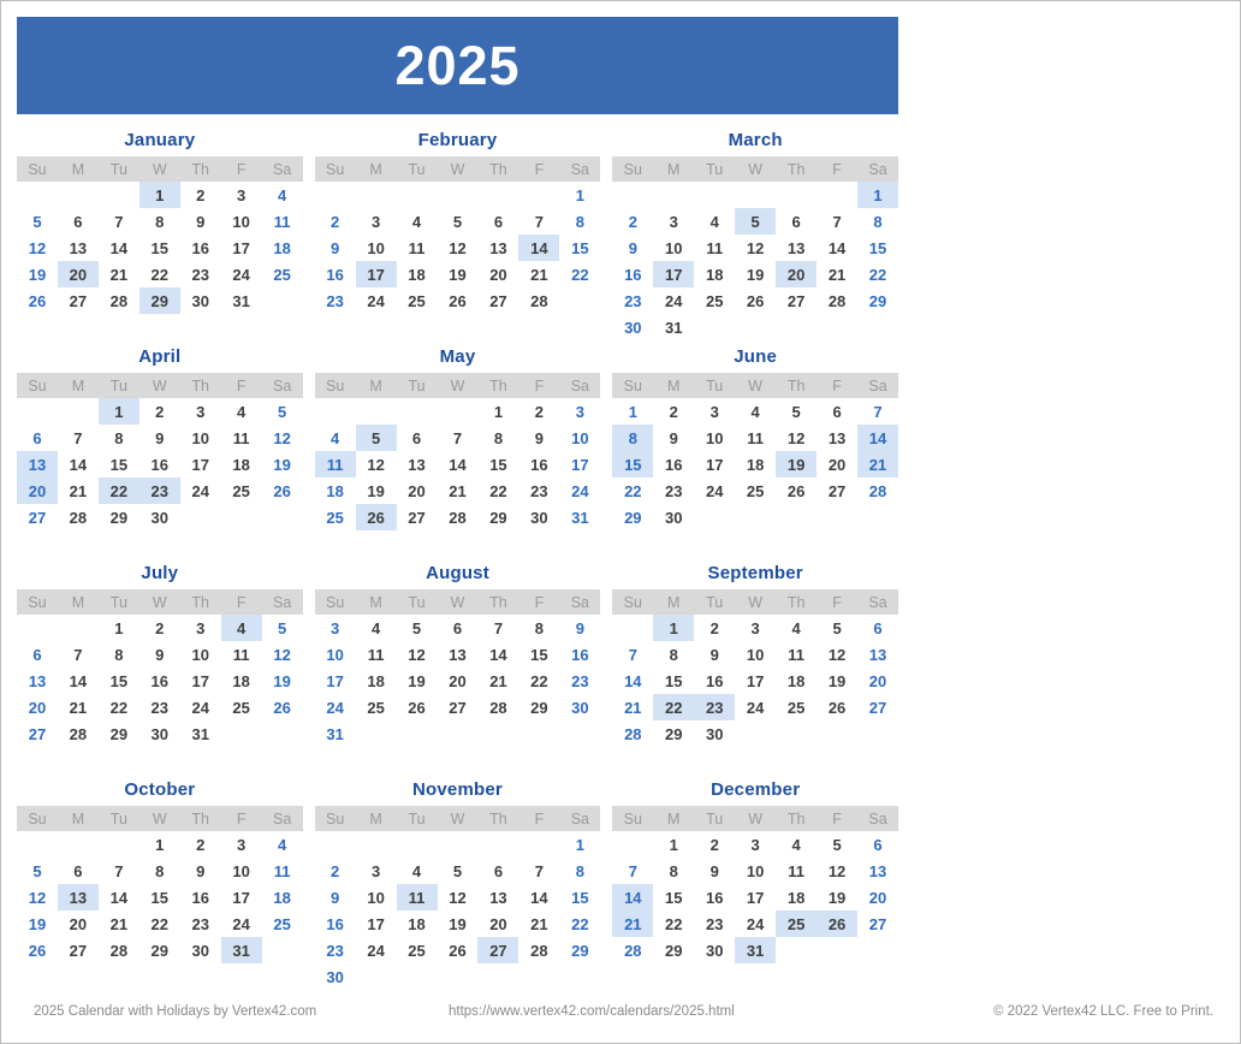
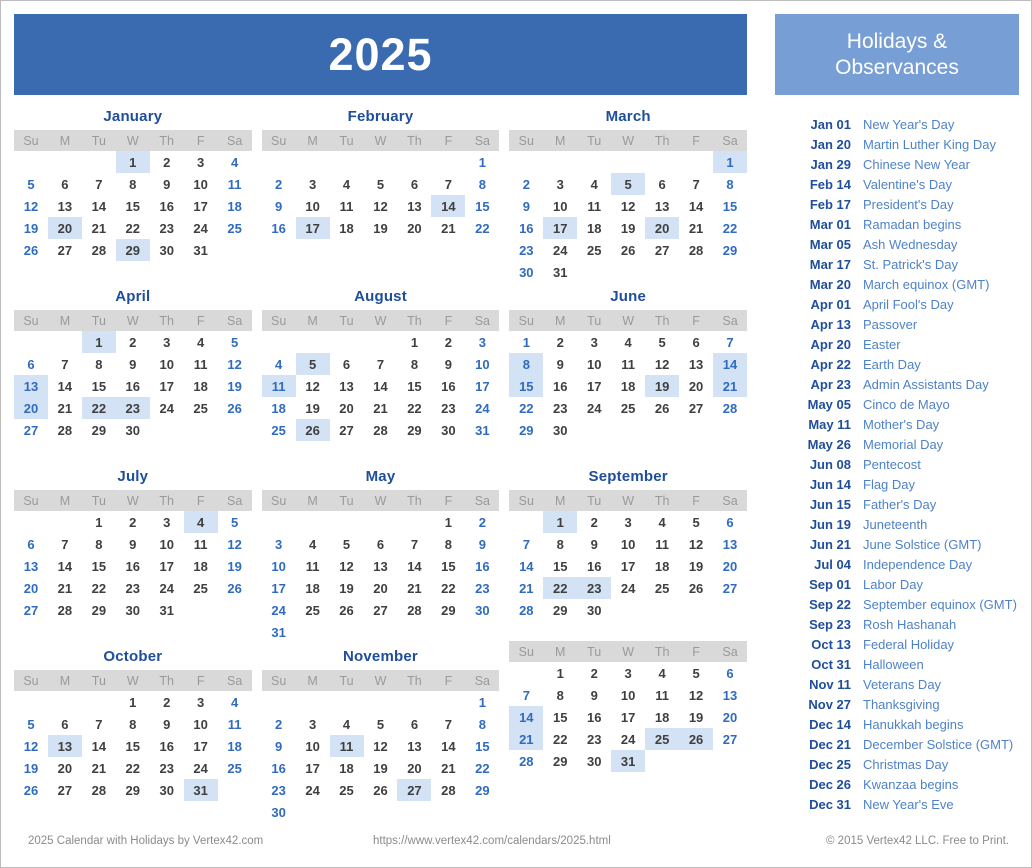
  2025
  January
  Su	M	Tu	W	Th	F	Sa
  			1	2	3	4
  5	6	7	8	9	10	11
  12	13	14	15	16	17	18
  19	20	21	22	23	24	25
  26	27	28	29	30	31
  February
  Su	M	Tu	W	Th	F	Sa
  						1
  2	3	4	5	6	7	8
  9	10	11	12	13	14	15
  16	17	18	19	20	21	22
- 23	24	25	26	27	28
  March
  Su	M	Tu	W	Th	F	Sa
  						1
  2	3	4	5	6	7	8
  9	10	11	12	13	14	15
  16	17	18	19	20	21	22
  23	24	25	26	27	28	29
  30	31
  April
  Su	M	Tu	W	Th	F	Sa
  		1	2	3	4	5
  6	7	8	9	10	11	12
  13	14	15	16	17	18	19
  20	21	22	23	24	25	26
  27	28	29	30
- May
+ August
  Su	M	Tu	W	Th	F	Sa
  				1	2	3
  4	5	6	7	8	9	10
  11	12	13	14	15	16	17
  18	19	20	21	22	23	24
  25	26	27	28	29	30	31
  June
  Su	M	Tu	W	Th	F	Sa
  1	2	3	4	5	6	7
  8	9	10	11	12	13	14
  15	16	17	18	19	20	21
  22	23	24	25	26	27	28
  29	30
  July
  Su	M	Tu	W	Th	F	Sa
  		1	2	3	4	5
  6	7	8	9	10	11	12
  13	14	15	16	17	18	19
  20	21	22	23	24	25	26
  27	28	29	30	31
- August
+ May
  Su	M	Tu	W	Th	F	Sa
+ 					1	2
  3	4	5	6	7	8	9
  10	11	12	13	14	15	16
  17	18	19	20	21	22	23
  24	25	26	27	28	29	30
  31
  September
  Su	M	Tu	W	Th	F	Sa
  	1	2	3	4	5	6
  7	8	9	10	11	12	13
  14	15	16	17	18	19	20
  21	22	23	24	25	26	27
  28	29	30
  October
  Su	M	Tu	W	Th	F	Sa
  			1	2	3	4
  5	6	7	8	9	10	11
  12	13	14	15	16	17	18
  19	20	21	22	23	24	25
  26	27	28	29	30	31
  November
  Su	M	Tu	W	Th	F	Sa
  						1
  2	3	4	5	6	7	8
  9	10	11	12	13	14	15
  16	17	18	19	20	21	22
  23	24	25	26	27	28	29
  30
- December
  Su	M	Tu	W	Th	F	Sa
  	1	2	3	4	5	6
  7	8	9	10	11	12	13
  14	15	16	17	18	19	20
  21	22	23	24	25	26	27
  28	29	30	31
+ Holidays &
+ Observances
+ Jan 01
+ New Year's Day
+ Jan 20
+ Martin Luther King Day
+ Jan 29
+ Chinese New Year
+ Feb 14
+ Valentine's Day
+ Feb 17
+ President's Day
+ Mar 01
+ Ramadan begins
+ Mar 05
+ Ash Wednesday
+ Mar 17
+ St. Patrick's Day
+ Mar 20
+ March equinox (GMT)
+ Apr 01
+ April Fool's Day
+ Apr 13
+ Passover
+ Apr 20
+ Easter
+ Apr 22
+ Earth Day
+ Apr 23
+ Admin Assistants Day
+ May 05
+ Cinco de Mayo
+ May 11
+ Mother's Day
+ May 26
+ Memorial Day
+ Jun 08
+ Pentecost
+ Jun 14
+ Flag Day
+ Jun 15
+ Father's Day
+ Jun 19
+ Juneteenth
+ Jun 21
+ June Solstice (GMT)
+ Jul 04
+ Independence Day
+ Sep 01
+ Labor Day
+ Sep 22
+ September equinox (GMT)
+ Sep 23
+ Rosh Hashanah
+ Oct 13
+ Federal Holiday
+ Oct 31
+ Halloween
+ Nov 11
+ Veterans Day
+ Nov 27
+ Thanksgiving
+ Dec 14
+ Hanukkah begins
+ Dec 21
+ December Solstice (GMT)
+ Dec 25
+ Christmas Day
+ Dec 26
+ Kwanzaa begins
+ Dec 31
+ New Year's Eve
  2025 Calendar with Holidays by Vertex42.com
  https://www.vertex42.com/calendars/2025.html
- © 2022 Vertex42 LLC. Free to Print.
+ © 2015 Vertex42 LLC. Free to Print.
